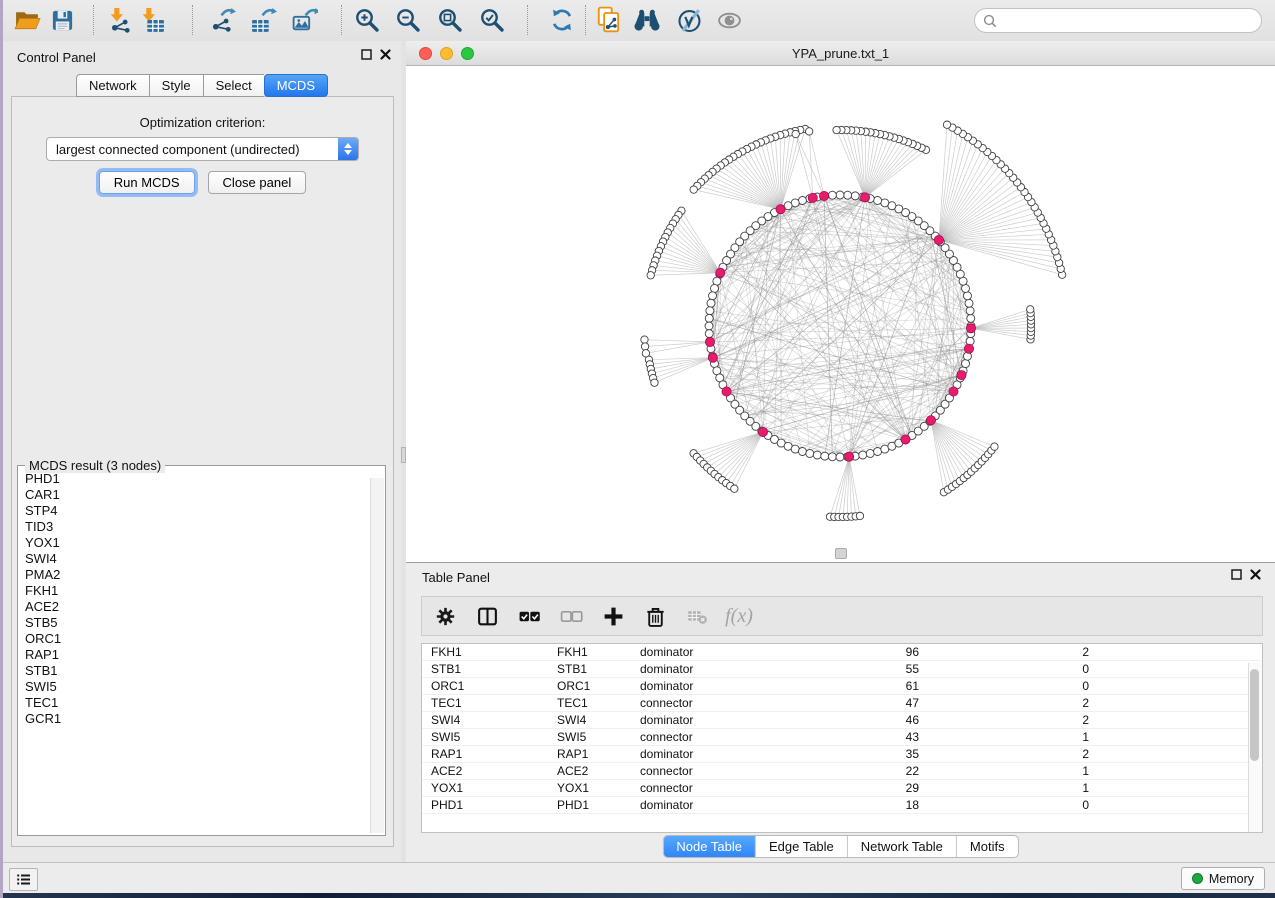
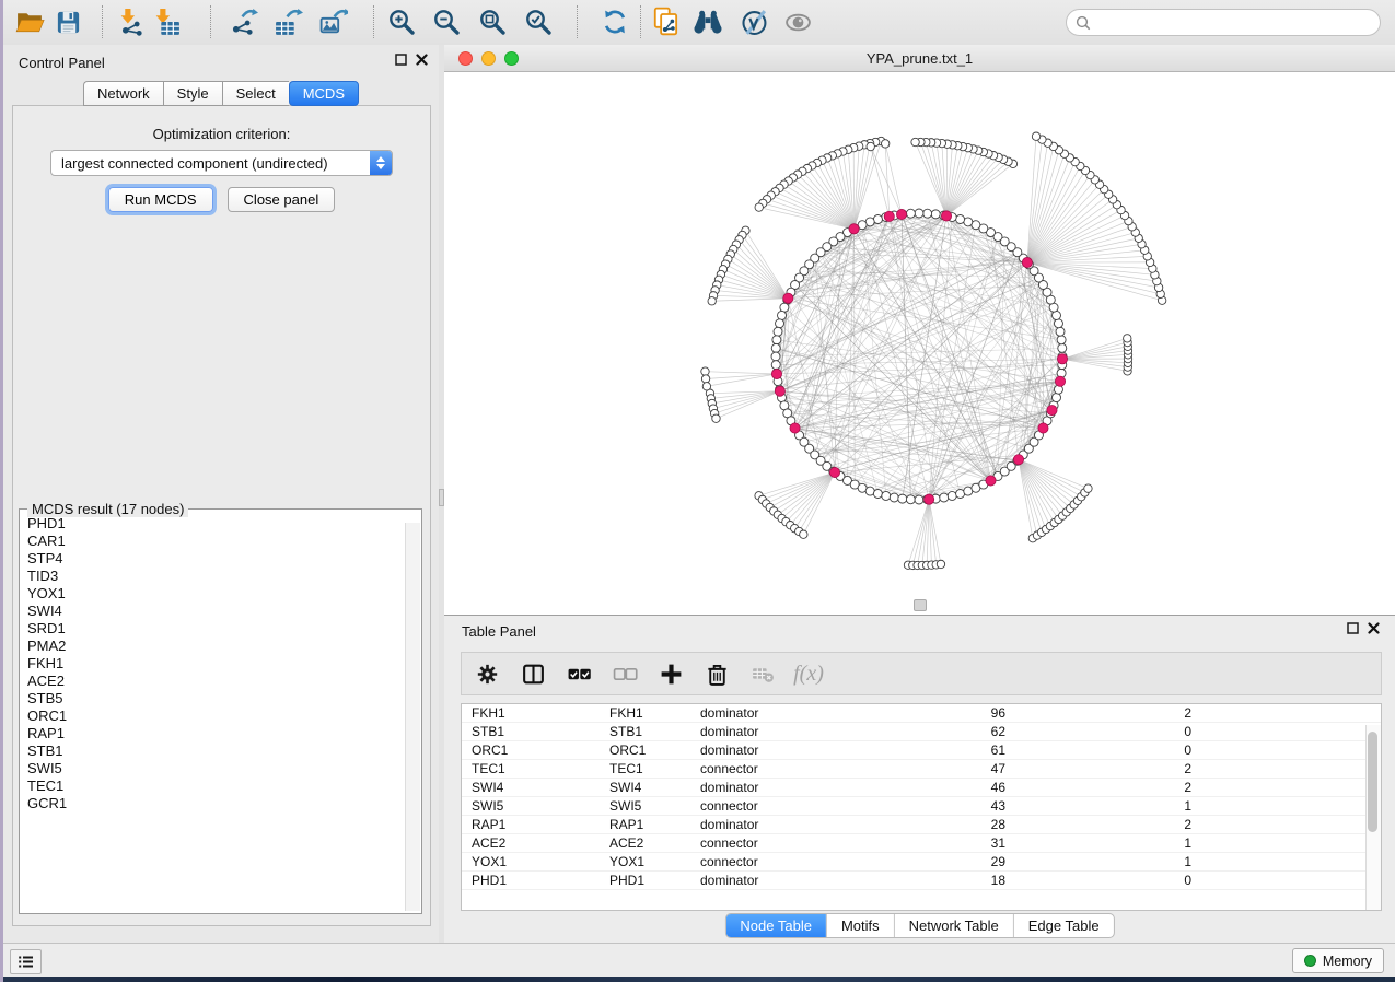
  Control Panel
  Network
  Style
  Select
  MCDS
  Optimization criterion:
  largest connected component (undirected)
  Run MCDS
  Close panel
- MCDS result (3 nodes)
+ MCDS result (17 nodes)
  PHD1
  CAR1
  STP4
  TID3
  YOX1
  SWI4
+ SRD1
  PMA2
  FKH1
  ACE2
  STB5
  ORC1
  RAP1
  STB1
  SWI5
  TEC1
  GCR1
  YPA_prune.txt_1
  Table Panel
  f(x)
  FKH1
  FKH1
  dominator
  96
  2
  STB1
  STB1
  dominator
- 55
+ 62
  0
  ORC1
  ORC1
  dominator
  61
  0
  TEC1
  TEC1
  connector
  47
  2
  SWI4
  SWI4
  dominator
  46
  2
  SWI5
  SWI5
  connector
  43
  1
  RAP1
  RAP1
  dominator
- 35
+ 28
  2
  ACE2
  ACE2
  connector
- 22
+ 31
  1
  YOX1
  YOX1
  connector
  29
  1
  PHD1
  PHD1
  dominator
  18
  0
  Node Table
- Edge Table
+ Motifs
  Network Table
- Motifs
+ Edge Table
  Memory
